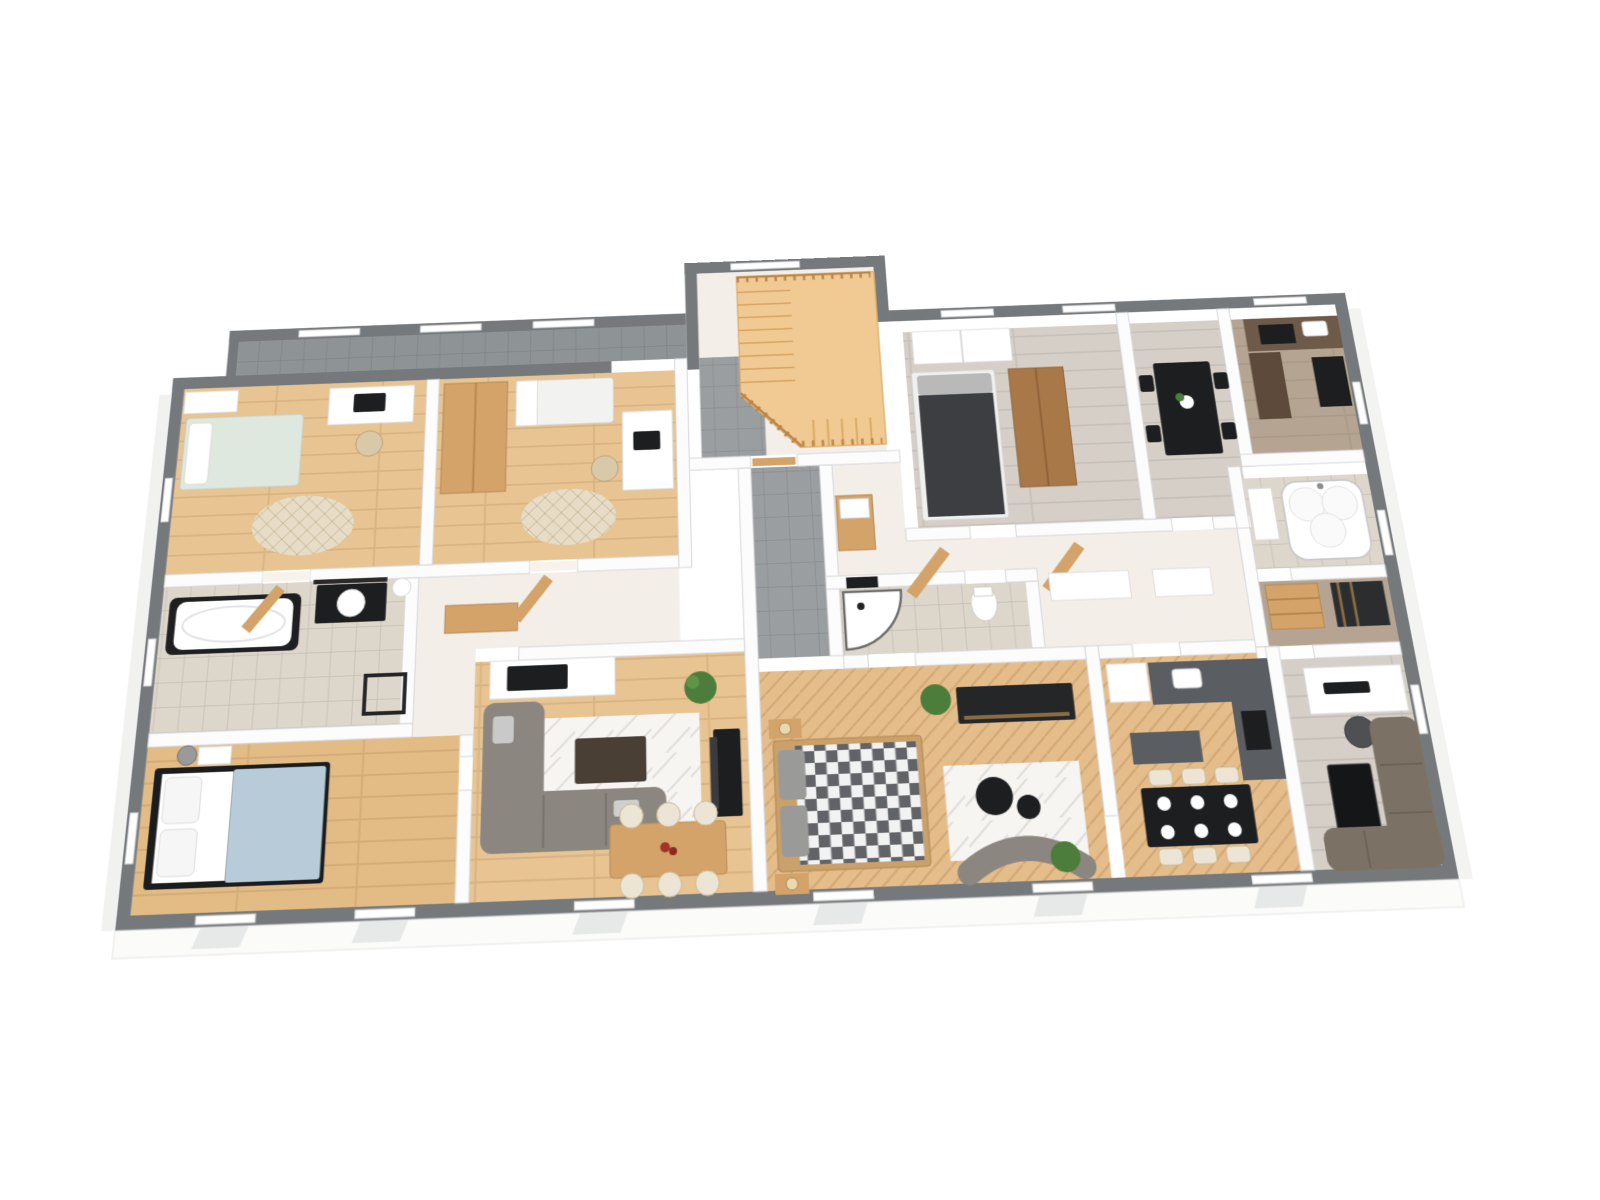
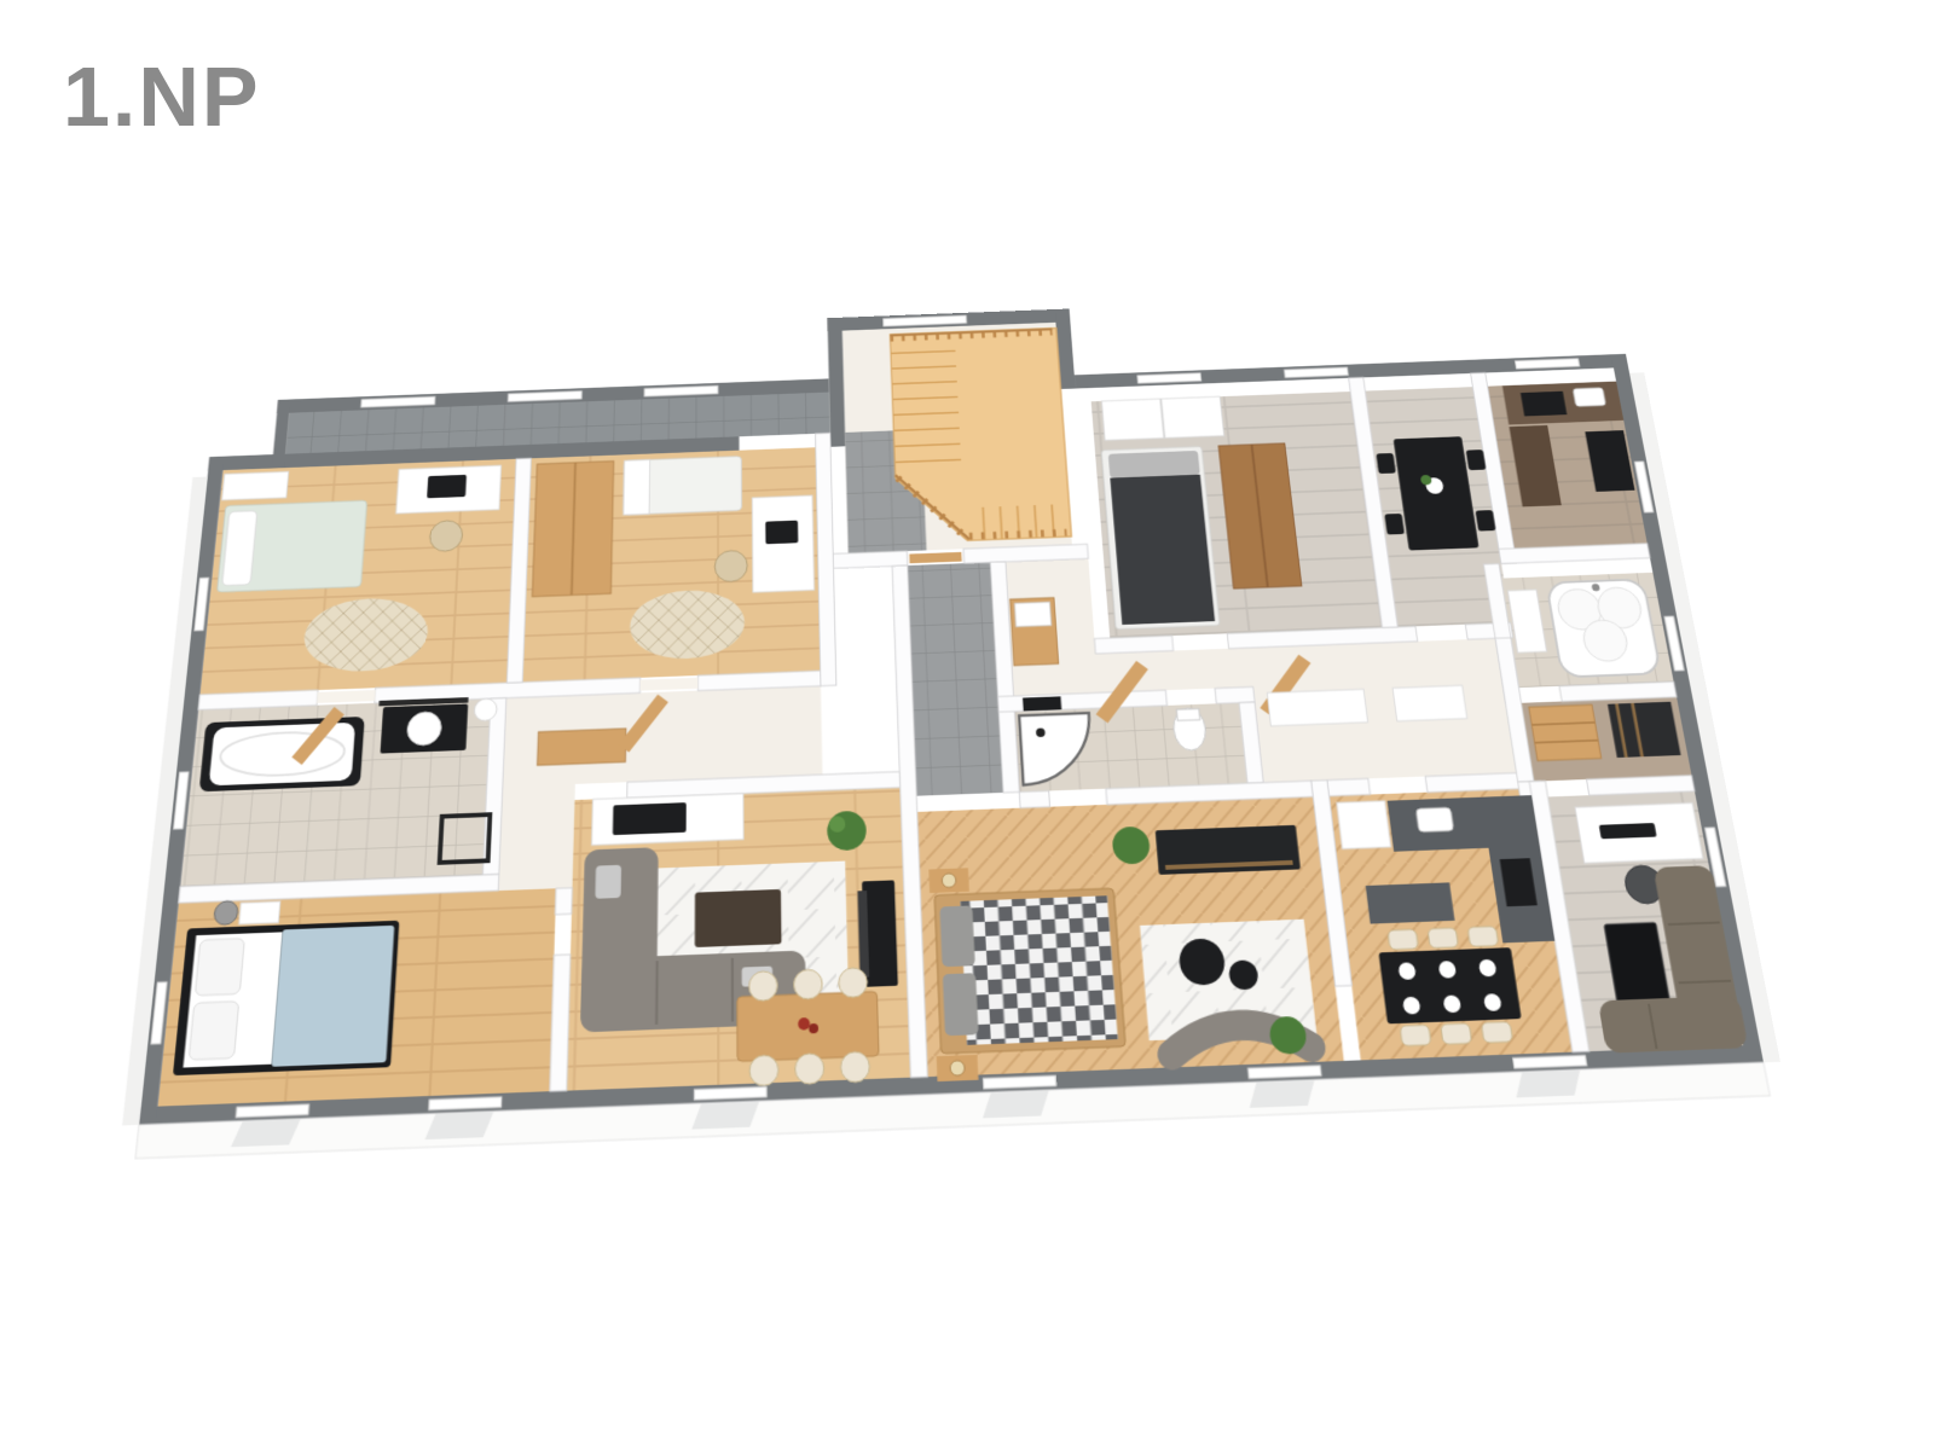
+ 1.NP
